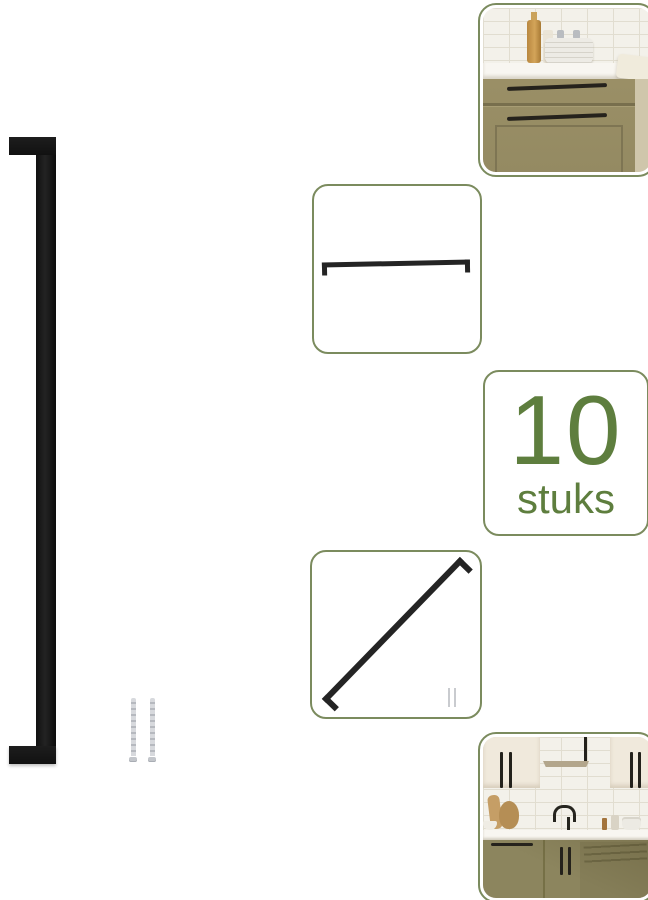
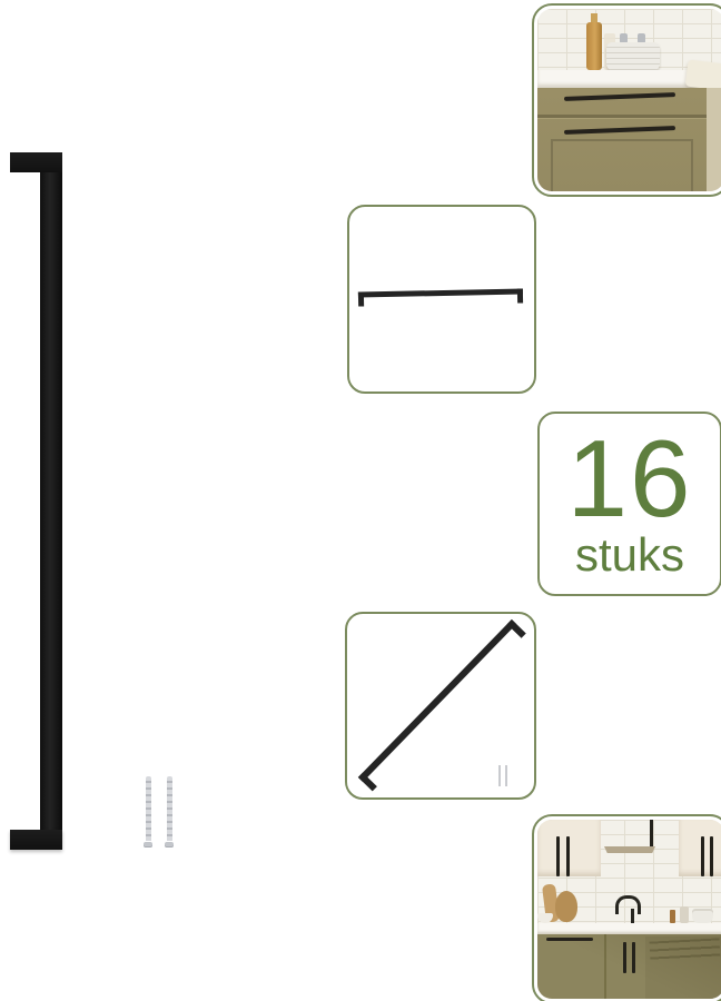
- 10
+ 16
  stuks
